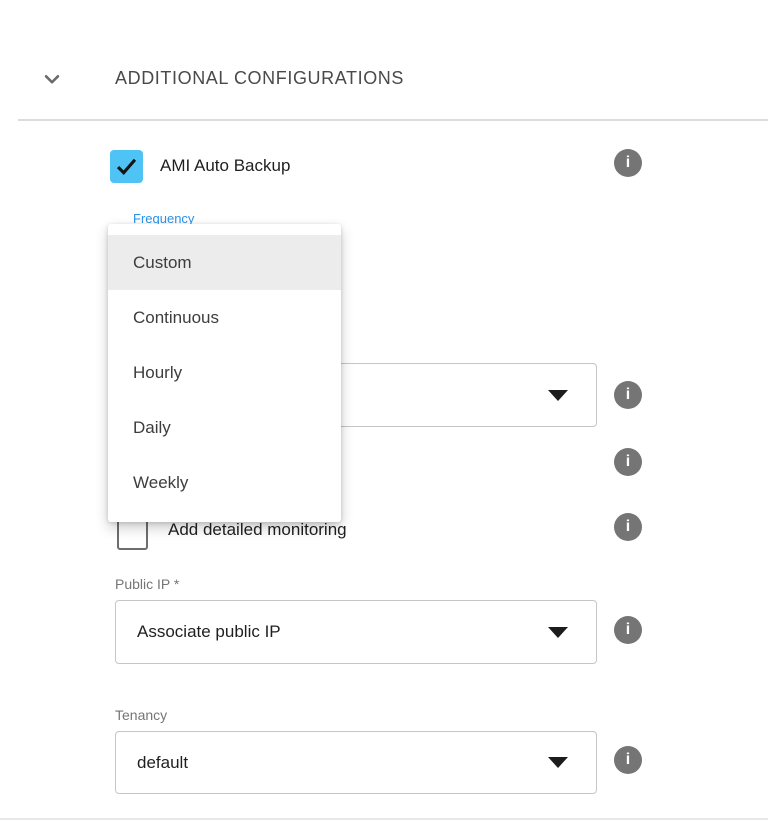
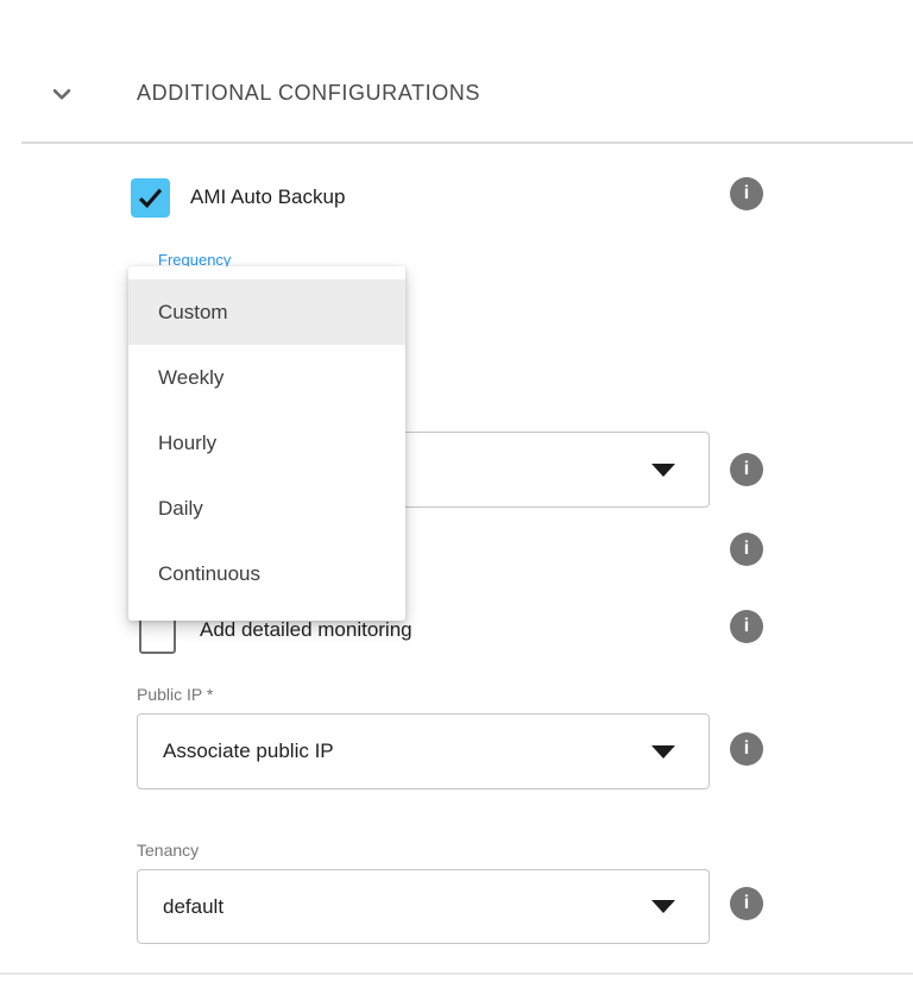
  ADDITIONAL CONFIGURATIONS
  AMI Auto Backup
  i
  Frequency
  i
  i
  Add detailed monitoring
  i
  Public IP *
  Associate public IP
  i
  Tenancy
  default
  i
  Custom
- Continuous
+ Weekly
  Hourly
  Daily
- Weekly
+ Continuous
